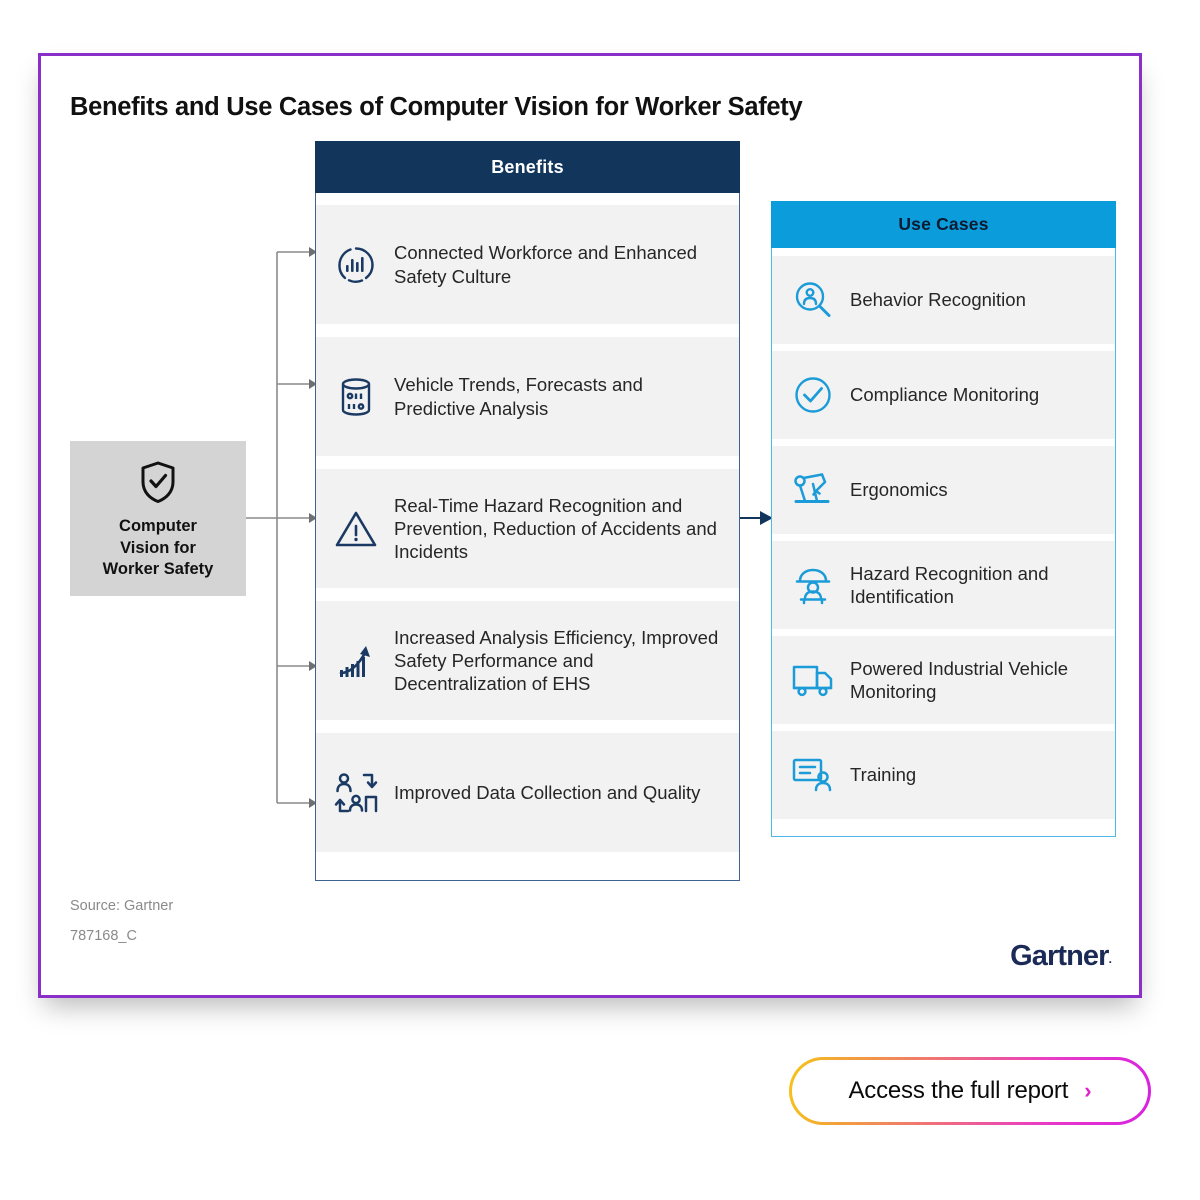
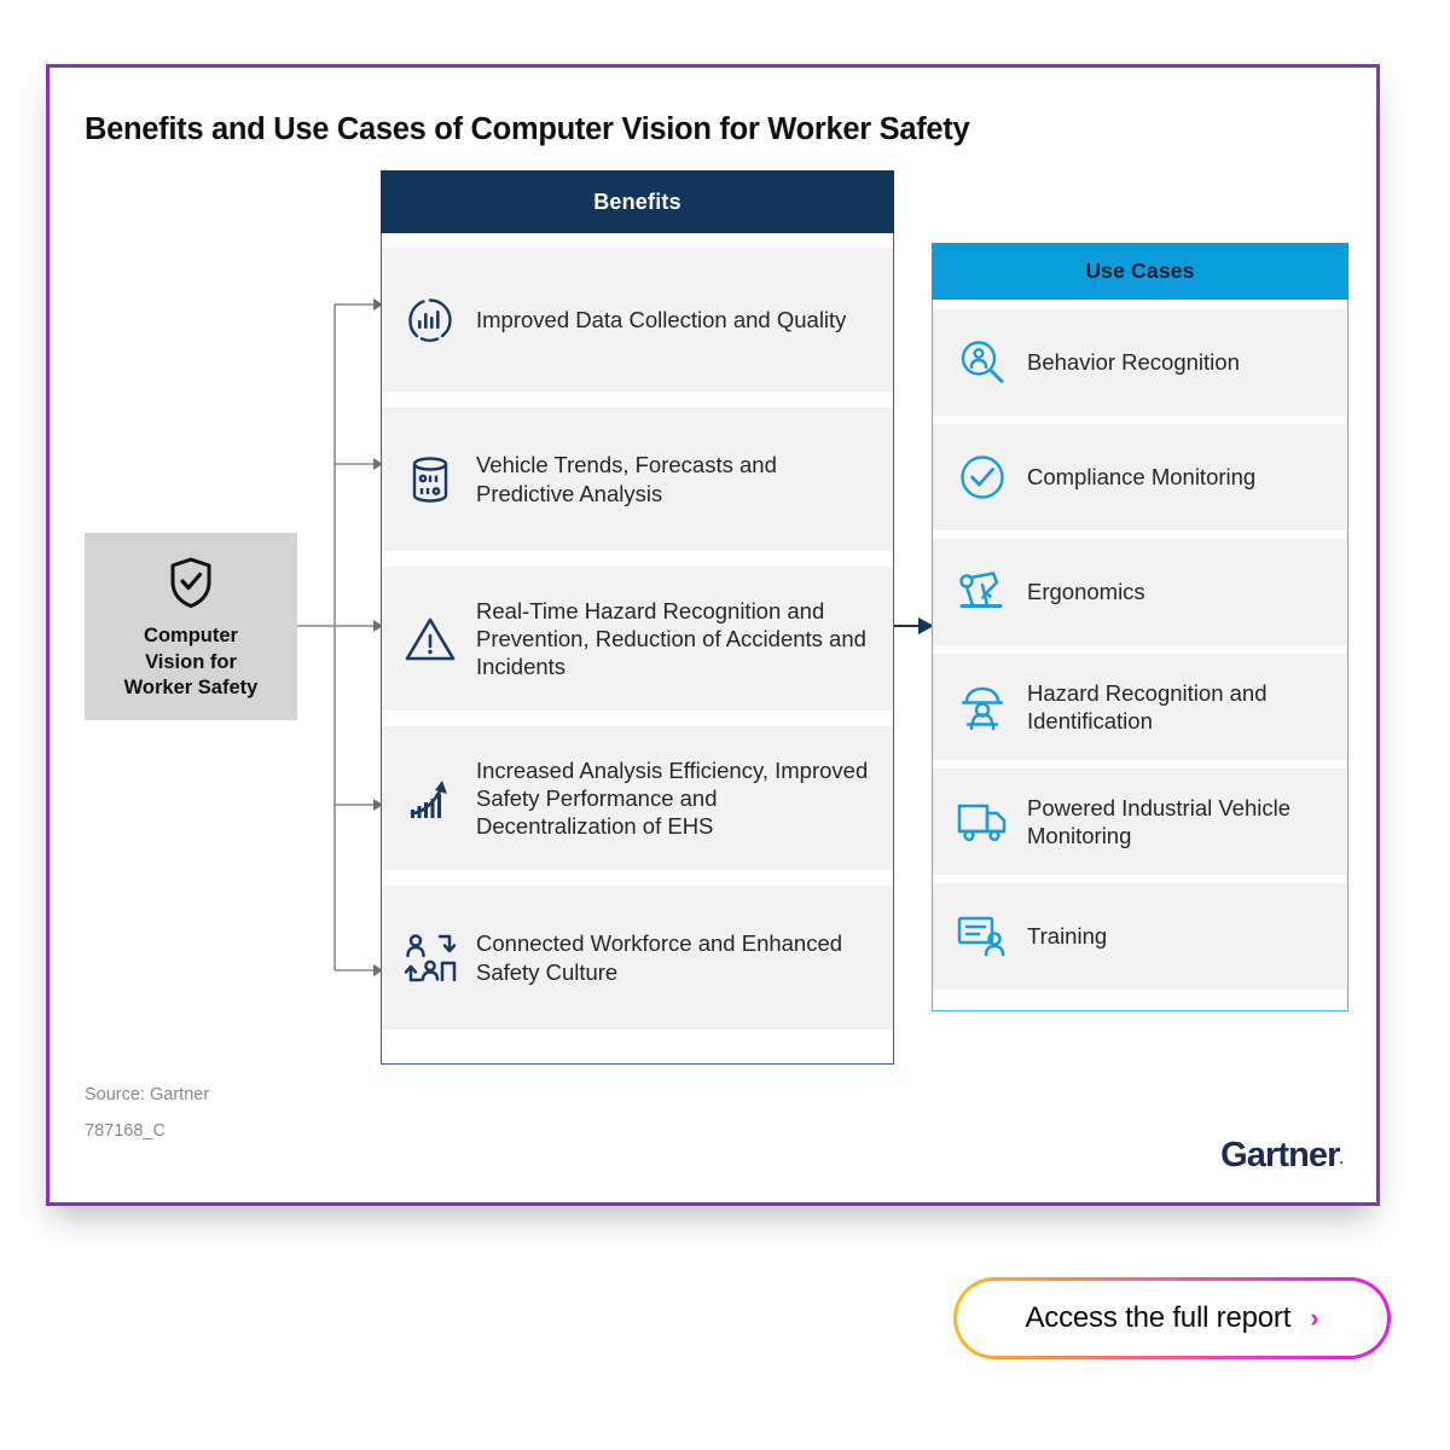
  Benefits and Use Cases of Computer Vision for Worker Safety
  Computer
  Vision for
  Worker Safety
  Benefits
- Connected Workforce and Enhanced Safety Culture
+ Improved Data Collection and Quality
  Vehicle Trends, Forecasts and Predictive Analysis
  Real-Time Hazard Recognition and Prevention, Reduction of Accidents and Incidents
  Increased Analysis Efficiency, Improved Safety Performance and Decentralization of EHS
- Improved Data Collection and Quality
+ Connected Workforce and Enhanced Safety Culture
  Use Cases
  Behavior Recognition
  Compliance Monitoring
  Ergonomics
  Hazard Recognition and Identification
  Powered Industrial Vehicle Monitoring
  Training
  Source: Gartner
  787168_C
  Gartner.
  Access the full report
  ›
